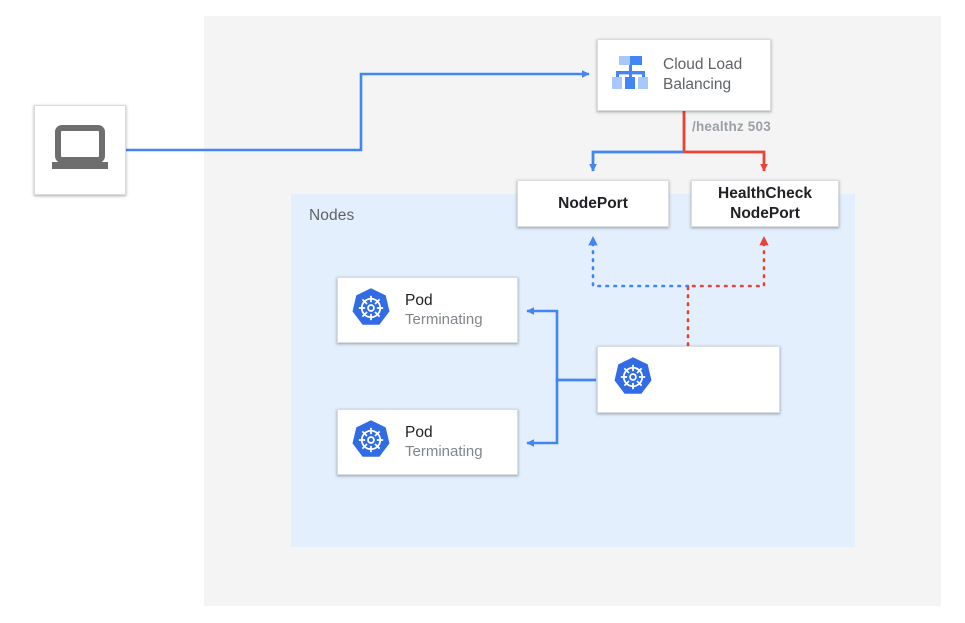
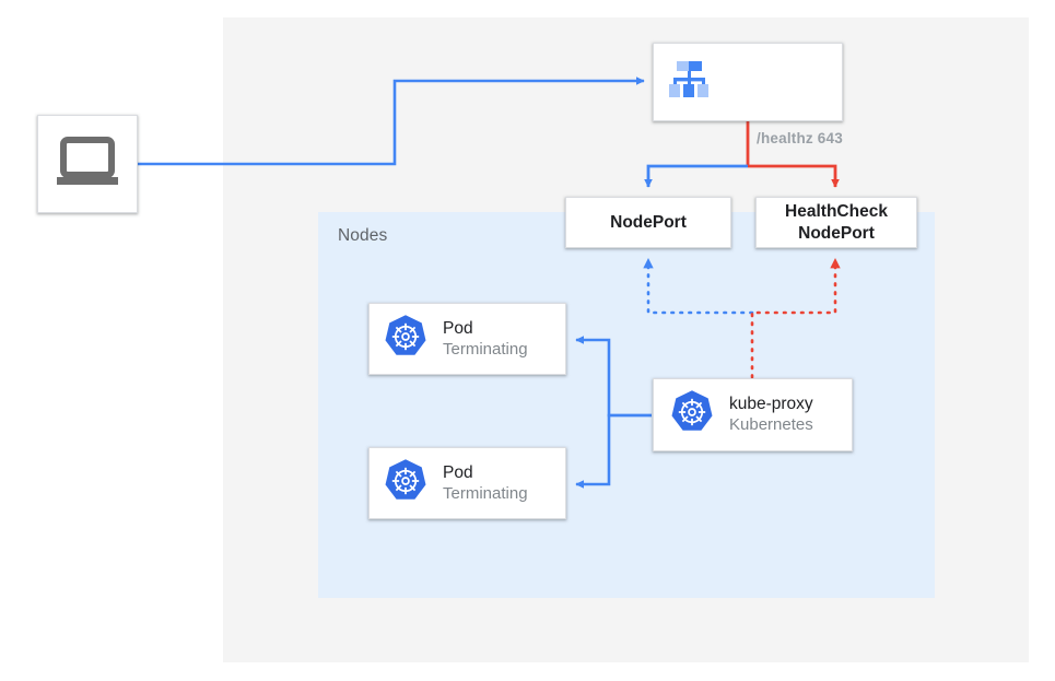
  Nodes
- Cloud Load
- Balancing
- /healthz 503
+ /healthz 643
  NodePort
  HealthCheck
  NodePort
  Pod
  Terminating
  Pod
  Terminating
+ kube-proxy
+ Kubernetes
